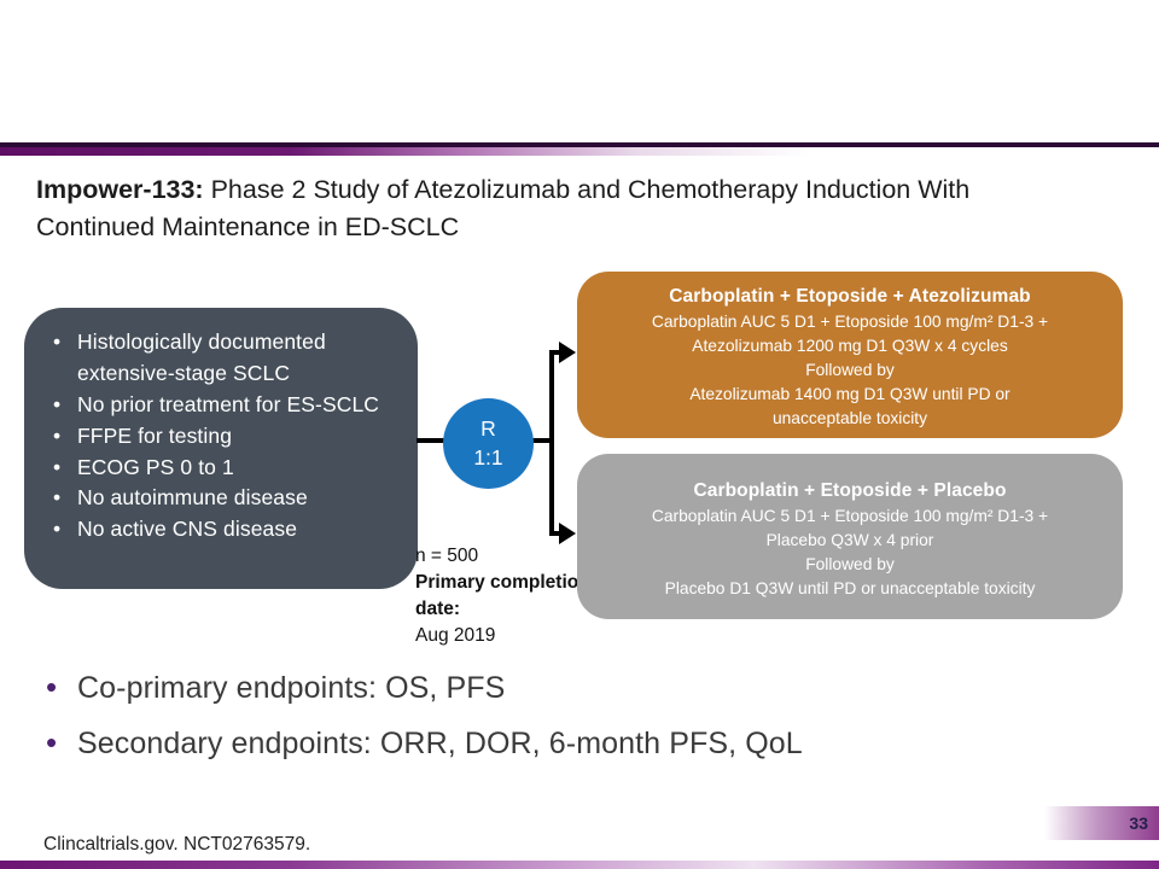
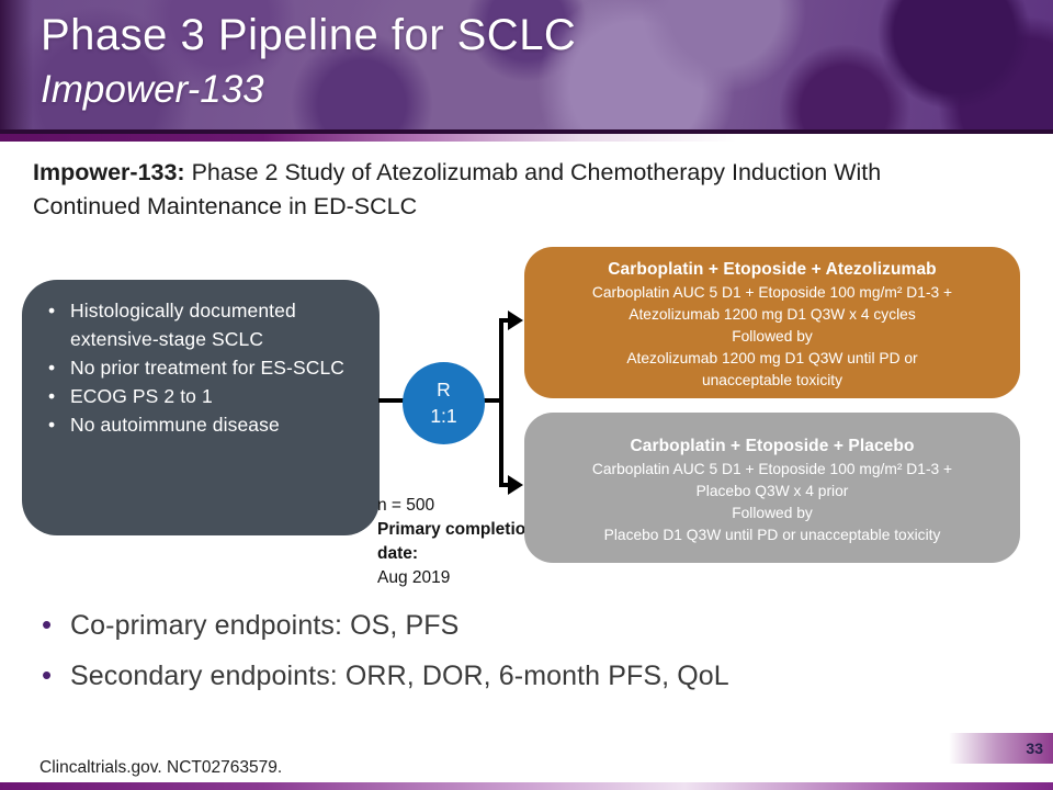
+ Phase 3 Pipeline for SCLC
+ Impower-133
  Impower-133: Phase 2 Study of Atezolizumab and Chemotherapy Induction With
  Continued Maintenance in ED-SCLC
  Histologically documented extensive-stage SCLC
  No prior treatment for ES-SCLC
- FFPE for testing
- ECOG PS 0 to 1
+ ECOG PS 2 to 1
  No autoimmune disease
- No active CNS disease
  R
  1:1
  n = 500
  Primary completio date:
  Aug 2019
  Carboplatin + Etoposide + Atezolizumab
  Carboplatin AUC 5 D1 + Etoposide 100 mg/m² D1-3 +
  Atezolizumab 1200 mg D1 Q3W x 4 cycles
  Followed by
- Atezolizumab 1400 mg D1 Q3W until PD or
+ Atezolizumab 1200 mg D1 Q3W until PD or
  unacceptable toxicity
  Carboplatin + Etoposide + Placebo
  Carboplatin AUC 5 D1 + Etoposide 100 mg/m² D1-3 +
  Placebo Q3W x 4 prior
  Followed by
  Placebo D1 Q3W until PD or unacceptable toxicity
  Co-primary endpoints: OS, PFS
  Secondary endpoints: ORR, DOR, 6-month PFS, QoL
  Clincaltrials.gov. NCT02763579.
  33
